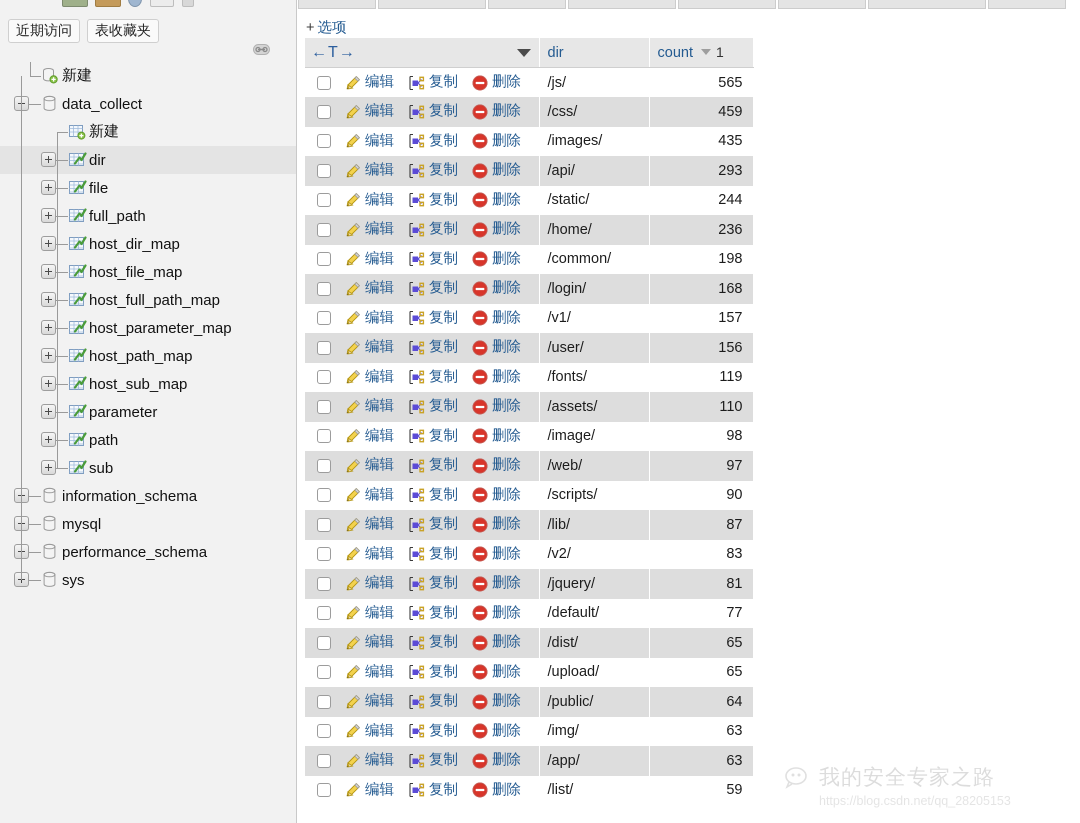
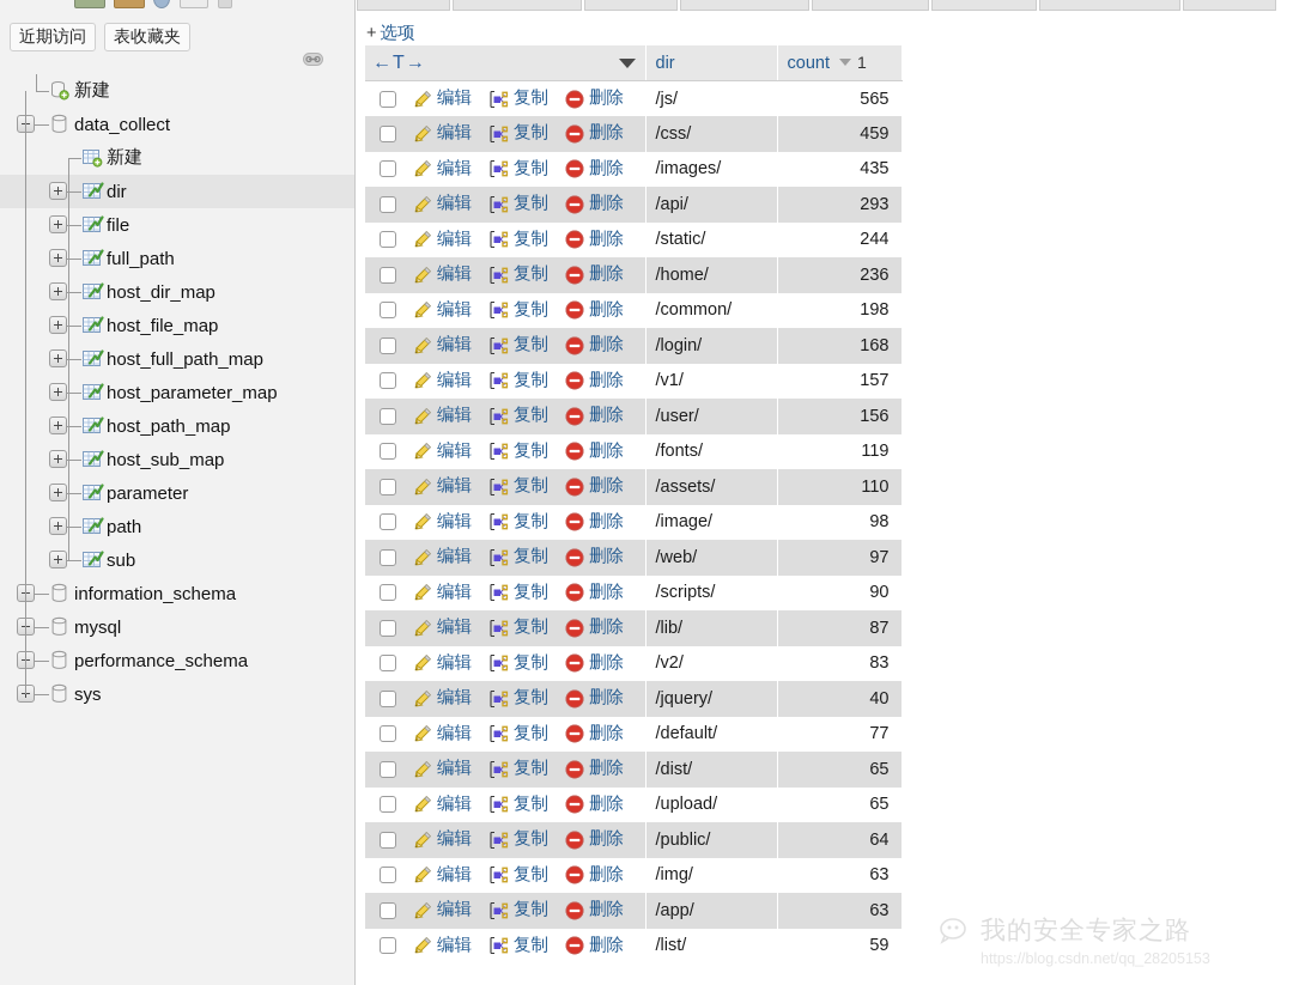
  近期访问
  表收藏夹
  新建
  data_collect
  新建
  dir
  file
  full_path
  host_dir_map
  host_file_map
  host_full_path_map
  host_parameter_map
  host_path_map
  host_sub_map
  parameter
  path
  sub
  information_schema
  mysql
  performance_schema
  sys
  + 选项
  ←T→	dir	count 1
  编辑 复制 删除	/js/	565
  编辑 复制 删除	/css/	459
  编辑 复制 删除	/images/	435
  编辑 复制 删除	/api/	293
  编辑 复制 删除	/static/	244
  编辑 复制 删除	/home/	236
  编辑 复制 删除	/common/	198
  编辑 复制 删除	/login/	168
  编辑 复制 删除	/v1/	157
  编辑 复制 删除	/user/	156
  编辑 复制 删除	/fonts/	119
  编辑 复制 删除	/assets/	110
  编辑 复制 删除	/image/	98
  编辑 复制 删除	/web/	97
  编辑 复制 删除	/scripts/	90
  编辑 复制 删除	/lib/	87
  编辑 复制 删除	/v2/	83
- 编辑 复制 删除	/jquery/	81
+ 编辑 复制 删除	/jquery/	40
  编辑 复制 删除	/default/	77
  编辑 复制 删除	/dist/	65
  编辑 复制 删除	/upload/	65
  编辑 复制 删除	/public/	64
  编辑 复制 删除	/img/	63
  编辑 复制 删除	/app/	63
  编辑 复制 删除	/list/	59
  我的安全专家之路
  https://blog.csdn.net/qq_28205153
